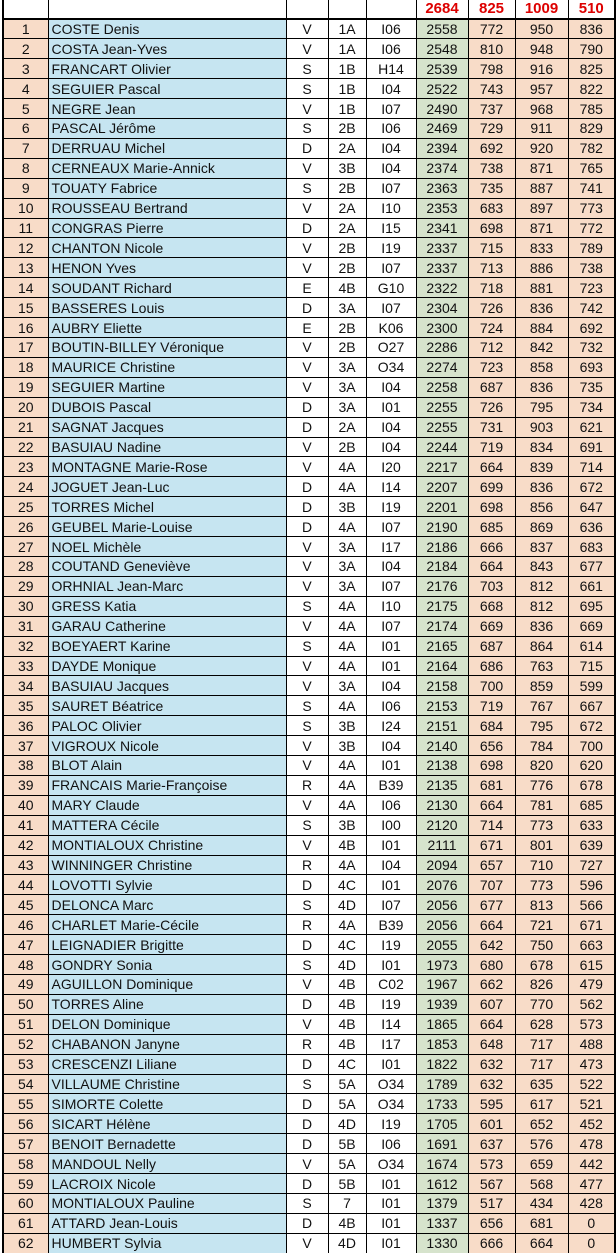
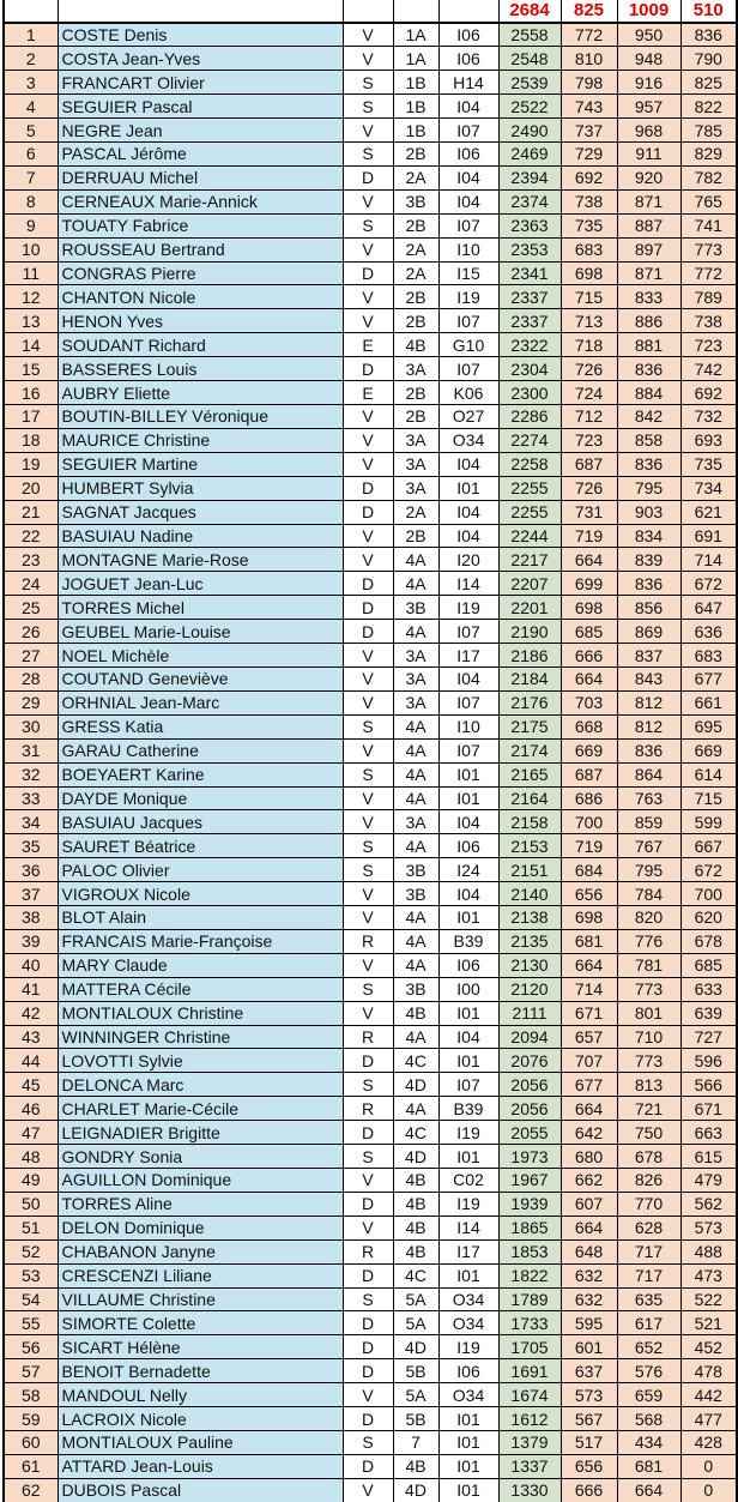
  					2684	825	1009	510
  1	COSTE Denis	V	1A	I06	2558	772	950	836
  2	COSTA Jean-Yves	V	1A	I06	2548	810	948	790
  3	FRANCART Olivier	S	1B	H14	2539	798	916	825
  4	SEGUIER Pascal	S	1B	I04	2522	743	957	822
  5	NEGRE Jean	V	1B	I07	2490	737	968	785
  6	PASCAL Jérôme	S	2B	I06	2469	729	911	829
  7	DERRUAU Michel	D	2A	I04	2394	692	920	782
  8	CERNEAUX Marie-Annick	V	3B	I04	2374	738	871	765
  9	TOUATY Fabrice	S	2B	I07	2363	735	887	741
  10	ROUSSEAU Bertrand	V	2A	I10	2353	683	897	773
  11	CONGRAS Pierre	D	2A	I15	2341	698	871	772
  12	CHANTON Nicole	V	2B	I19	2337	715	833	789
  13	HENON Yves	V	2B	I07	2337	713	886	738
  14	SOUDANT Richard	E	4B	G10	2322	718	881	723
  15	BASSERES Louis	D	3A	I07	2304	726	836	742
  16	AUBRY Eliette	E	2B	K06	2300	724	884	692
  17	BOUTIN-BILLEY Véronique	V	2B	O27	2286	712	842	732
  18	MAURICE Christine	V	3A	O34	2274	723	858	693
  19	SEGUIER Martine	V	3A	I04	2258	687	836	735
- 20	DUBOIS Pascal	D	3A	I01	2255	726	795	734
+ 20	HUMBERT Sylvia	D	3A	I01	2255	726	795	734
  21	SAGNAT Jacques	D	2A	I04	2255	731	903	621
  22	BASUIAU Nadine	V	2B	I04	2244	719	834	691
  23	MONTAGNE Marie-Rose	V	4A	I20	2217	664	839	714
  24	JOGUET Jean-Luc	D	4A	I14	2207	699	836	672
  25	TORRES Michel	D	3B	I19	2201	698	856	647
  26	GEUBEL Marie-Louise	D	4A	I07	2190	685	869	636
  27	NOEL Michèle	V	3A	I17	2186	666	837	683
  28	COUTAND Geneviève	V	3A	I04	2184	664	843	677
  29	ORHNIAL Jean-Marc	V	3A	I07	2176	703	812	661
  30	GRESS Katia	S	4A	I10	2175	668	812	695
  31	GARAU Catherine	V	4A	I07	2174	669	836	669
  32	BOEYAERT Karine	S	4A	I01	2165	687	864	614
  33	DAYDE Monique	V	4A	I01	2164	686	763	715
  34	BASUIAU Jacques	V	3A	I04	2158	700	859	599
  35	SAURET Béatrice	S	4A	I06	2153	719	767	667
  36	PALOC Olivier	S	3B	I24	2151	684	795	672
  37	VIGROUX Nicole	V	3B	I04	2140	656	784	700
  38	BLOT Alain	V	4A	I01	2138	698	820	620
  39	FRANCAIS Marie-Françoise	R	4A	B39	2135	681	776	678
  40	MARY Claude	V	4A	I06	2130	664	781	685
  41	MATTERA Cécile	S	3B	I00	2120	714	773	633
  42	MONTIALOUX Christine	V	4B	I01	2111	671	801	639
  43	WINNINGER Christine	R	4A	I04	2094	657	710	727
  44	LOVOTTI Sylvie	D	4C	I01	2076	707	773	596
  45	DELONCA Marc	S	4D	I07	2056	677	813	566
  46	CHARLET Marie-Cécile	R	4A	B39	2056	664	721	671
  47	LEIGNADIER Brigitte	D	4C	I19	2055	642	750	663
  48	GONDRY Sonia	S	4D	I01	1973	680	678	615
  49	AGUILLON Dominique	V	4B	C02	1967	662	826	479
  50	TORRES Aline	D	4B	I19	1939	607	770	562
  51	DELON Dominique	V	4B	I14	1865	664	628	573
  52	CHABANON Janyne	R	4B	I17	1853	648	717	488
  53	CRESCENZI Liliane	D	4C	I01	1822	632	717	473
  54	VILLAUME Christine	S	5A	O34	1789	632	635	522
  55	SIMORTE Colette	D	5A	O34	1733	595	617	521
  56	SICART Hélène	D	4D	I19	1705	601	652	452
  57	BENOIT Bernadette	D	5B	I06	1691	637	576	478
  58	MANDOUL Nelly	V	5A	O34	1674	573	659	442
  59	LACROIX Nicole	D	5B	I01	1612	567	568	477
  60	MONTIALOUX Pauline	S	7	I01	1379	517	434	428
  61	ATTARD Jean-Louis	D	4B	I01	1337	656	681	0
- 62	HUMBERT Sylvia	V	4D	I01	1330	666	664	0
+ 62	DUBOIS Pascal	V	4D	I01	1330	666	664	0
